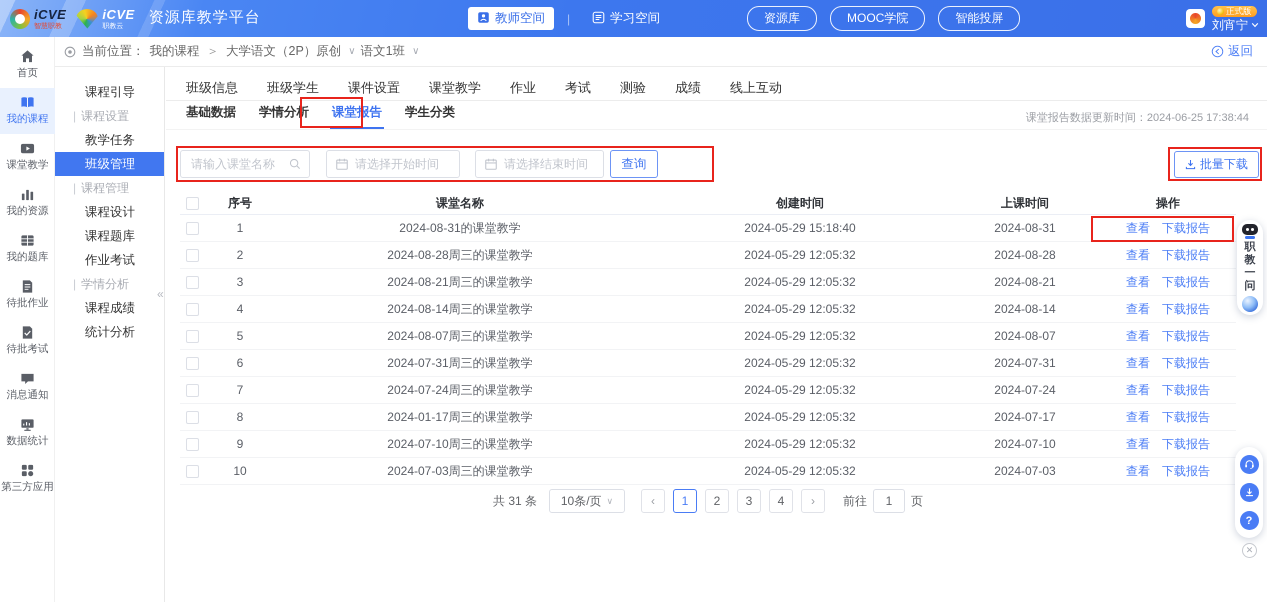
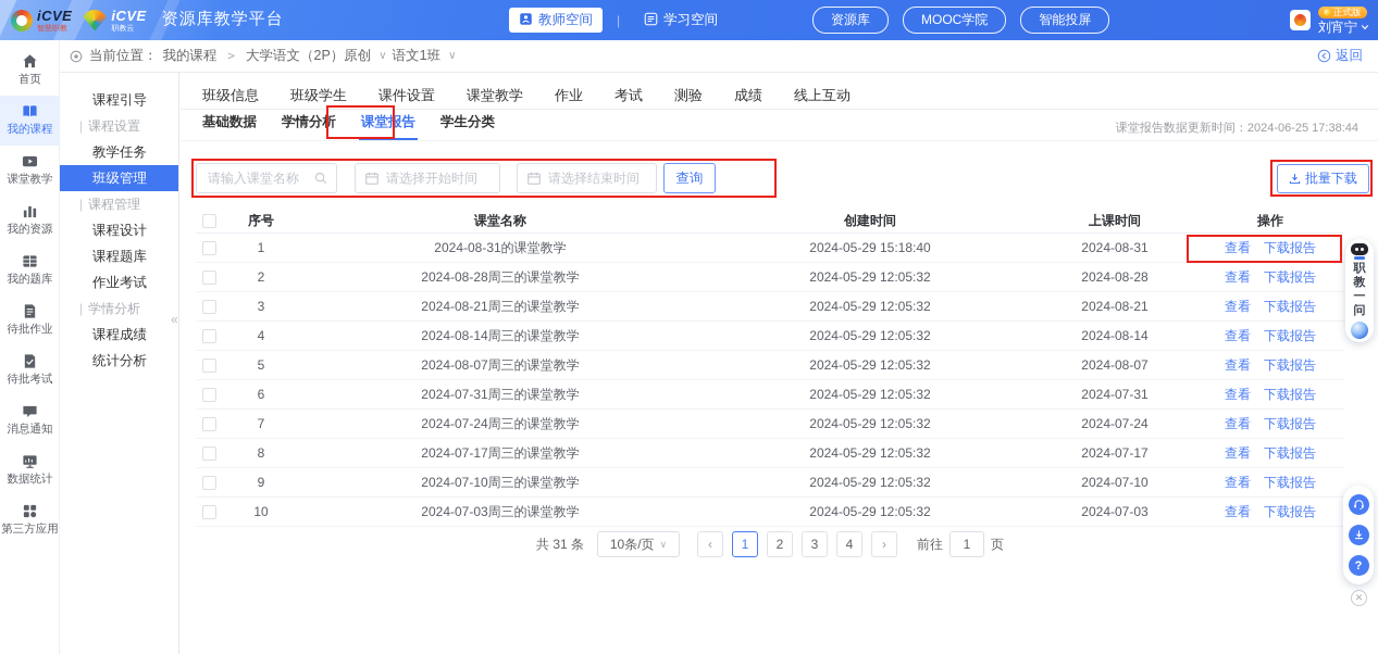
  iCVE
  iCVE
  资源库教学平台
  教师空间
  |
  学习空间
  资源库
  MOOC学院
  智能投屏
  正式版
  刘宵宁
  当前位置：
  我的课程
  ＞
  大学语文（2P）原创
  ∨
  语文1班
  ∨
  返回
  首页
  我的课程
  课堂教学
  我的资源
  我的题库
  待批作业
  待批考试
  消息通知
  数据统计
  第三方应用
  课程引导
  | 课程设置
  教学任务
  班级管理
  | 课程管理
  课程设计
  课程题库
  作业考试
  | 学情分析
  课程成绩
  统计分析
  «
  班级信息
  班级学生
  课件设置
  课堂教学
  作业
  考试
  测验
  成绩
  线上互动
  基础数据
  学情分析
  课堂报告
  学生分类
  课堂报告数据更新时间：2024-06-25 17:38:44
  请输入课堂名称
  请选择开始时间
  请选择结束时间
  查询
  批量下载
  序号
  课堂名称
  创建时间
  上课时间
  操作
  1
  2024-08-31的课堂教学
  2024-05-29 15:18:40
  2024-08-31
  查看
  下载报告
  2
  2024-08-28周三的课堂教学
  2024-05-29 12:05:32
  2024-08-28
  查看
  下载报告
  3
  2024-08-21周三的课堂教学
  2024-05-29 12:05:32
  2024-08-21
  查看
  下载报告
  4
  2024-08-14周三的课堂教学
  2024-05-29 12:05:32
  2024-08-14
  查看
  下载报告
  5
  2024-08-07周三的课堂教学
  2024-05-29 12:05:32
  2024-08-07
  查看
  下载报告
  6
  2024-07-31周三的课堂教学
  2024-05-29 12:05:32
  2024-07-31
  查看
  下载报告
  7
  2024-07-24周三的课堂教学
  2024-05-29 12:05:32
  2024-07-24
  查看
  下载报告
  8
- 2024-01-17周三的课堂教学
+ 2024-07-17周三的课堂教学
  2024-05-29 12:05:32
  2024-07-17
  查看
  下载报告
  9
  2024-07-10周三的课堂教学
  2024-05-29 12:05:32
  2024-07-10
  查看
  下载报告
  10
  2024-07-03周三的课堂教学
  2024-05-29 12:05:32
  2024-07-03
  查看
  下载报告
  共 31 条
  10条/页
  ∨
  ‹
  1
  2
  3
  4
  ›
  前往
  1
  页
  职
  教
  一
  问
  ?
  ✕
